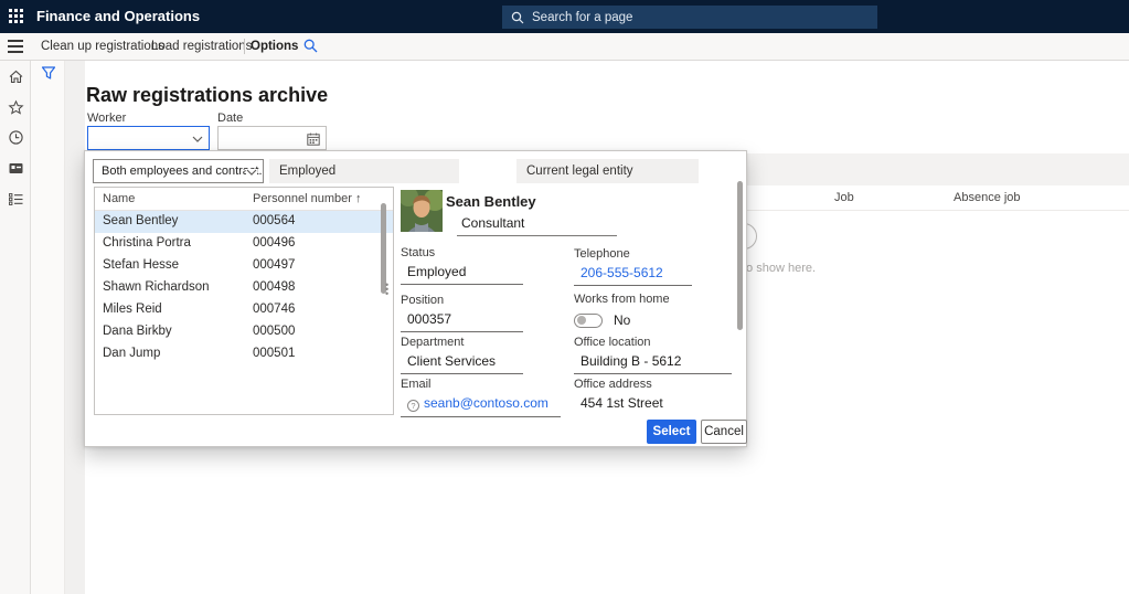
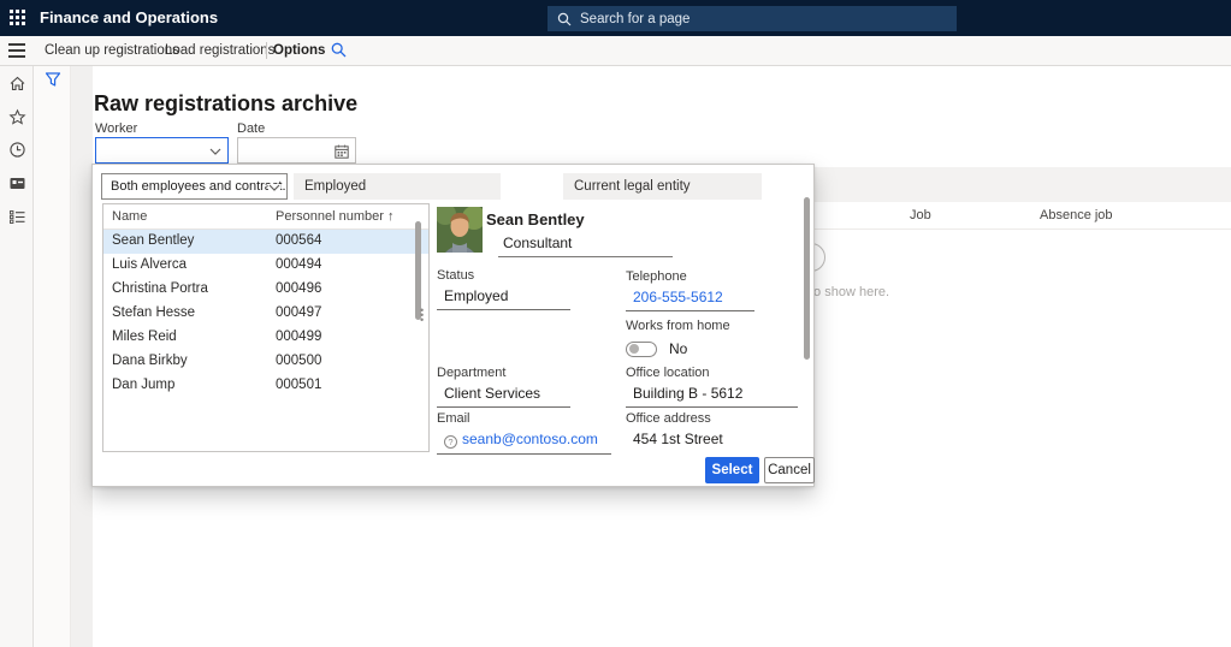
  Finance and Operations
  Search for a page
  Clean up registrations
  Load registrations
  Options
  Raw registrations archive
  Worker
  Date
  Job
  Absence job
  o show here.
  Both employees and contr.
  Employed
  Current legal entity
  Name
  Personnel number ↑
  Sean Bentley
  000564
+ Luis Alverca
+ 000494
  Christina Portra
  000496
  Stefan Hesse
  000497
- Shawn Richardson
- 000498
  Miles Reid
- 000746
+ 000499
  Dana Birkby
  000500
  Dan Jump
  000501
  •
  •
  •
  Sean Bentley
  Consultant
  Status
  Employed
- Position
- 000357
  Department
  Client Services
  Email
  ? seanb@contoso.com
  Telephone
  206-555-5612
  Works from home
  No
  Office location
  Building B - 5612
  Office address
  454 1st Street
  Select
  Cancel
